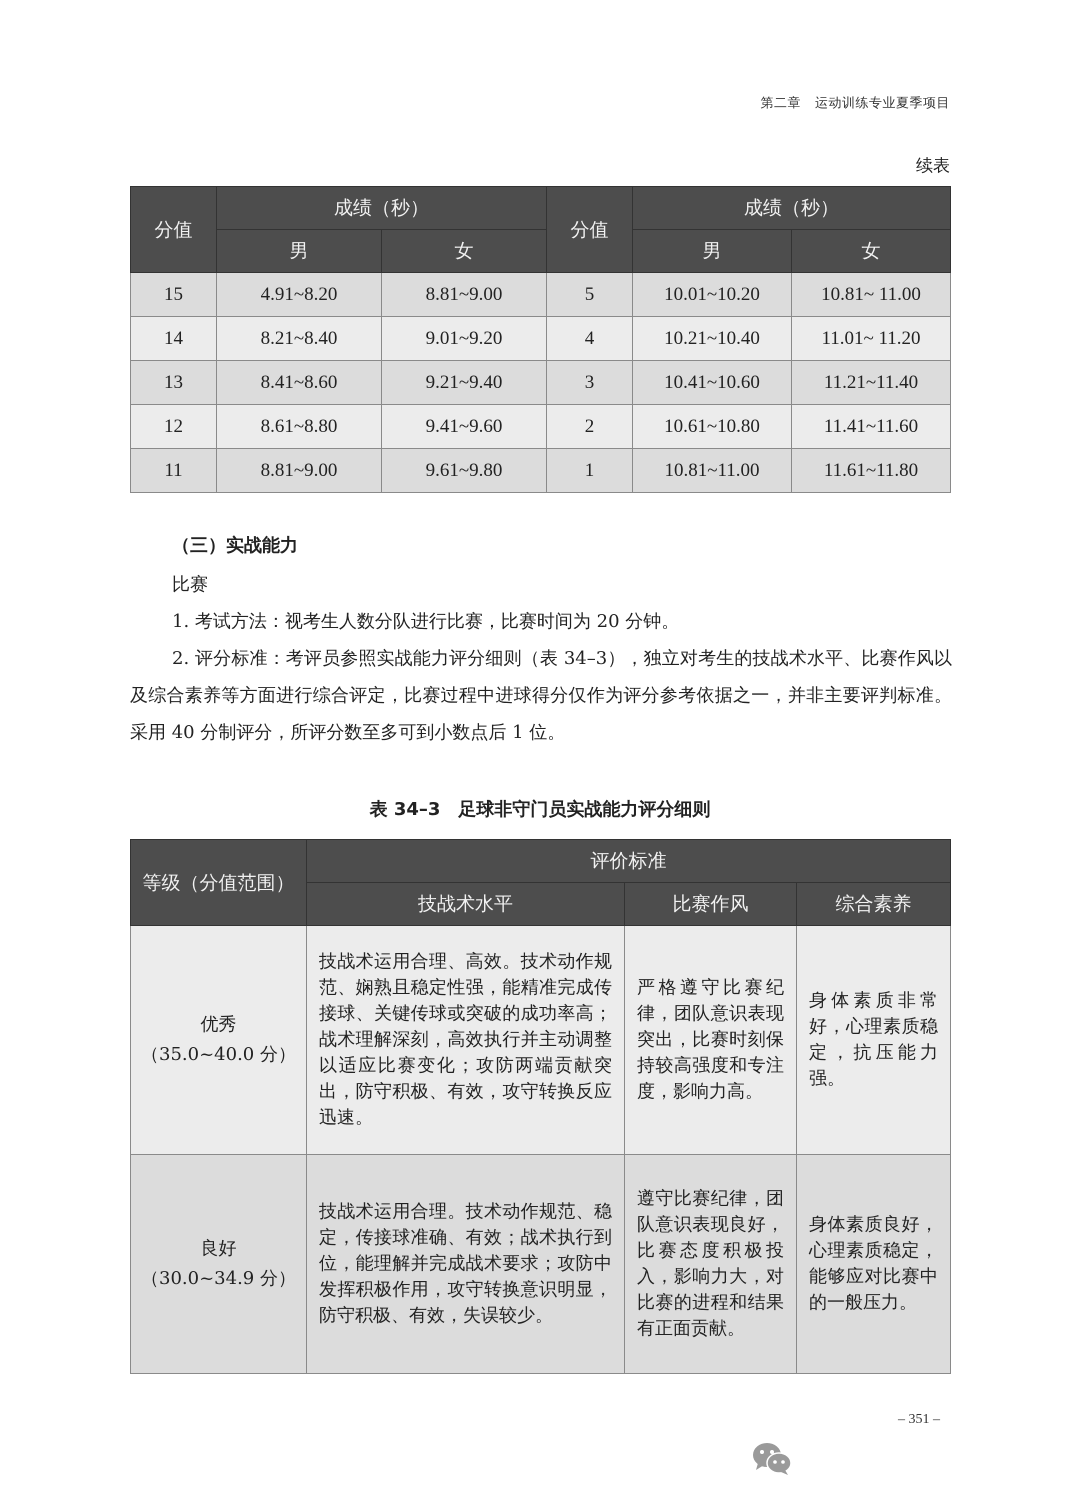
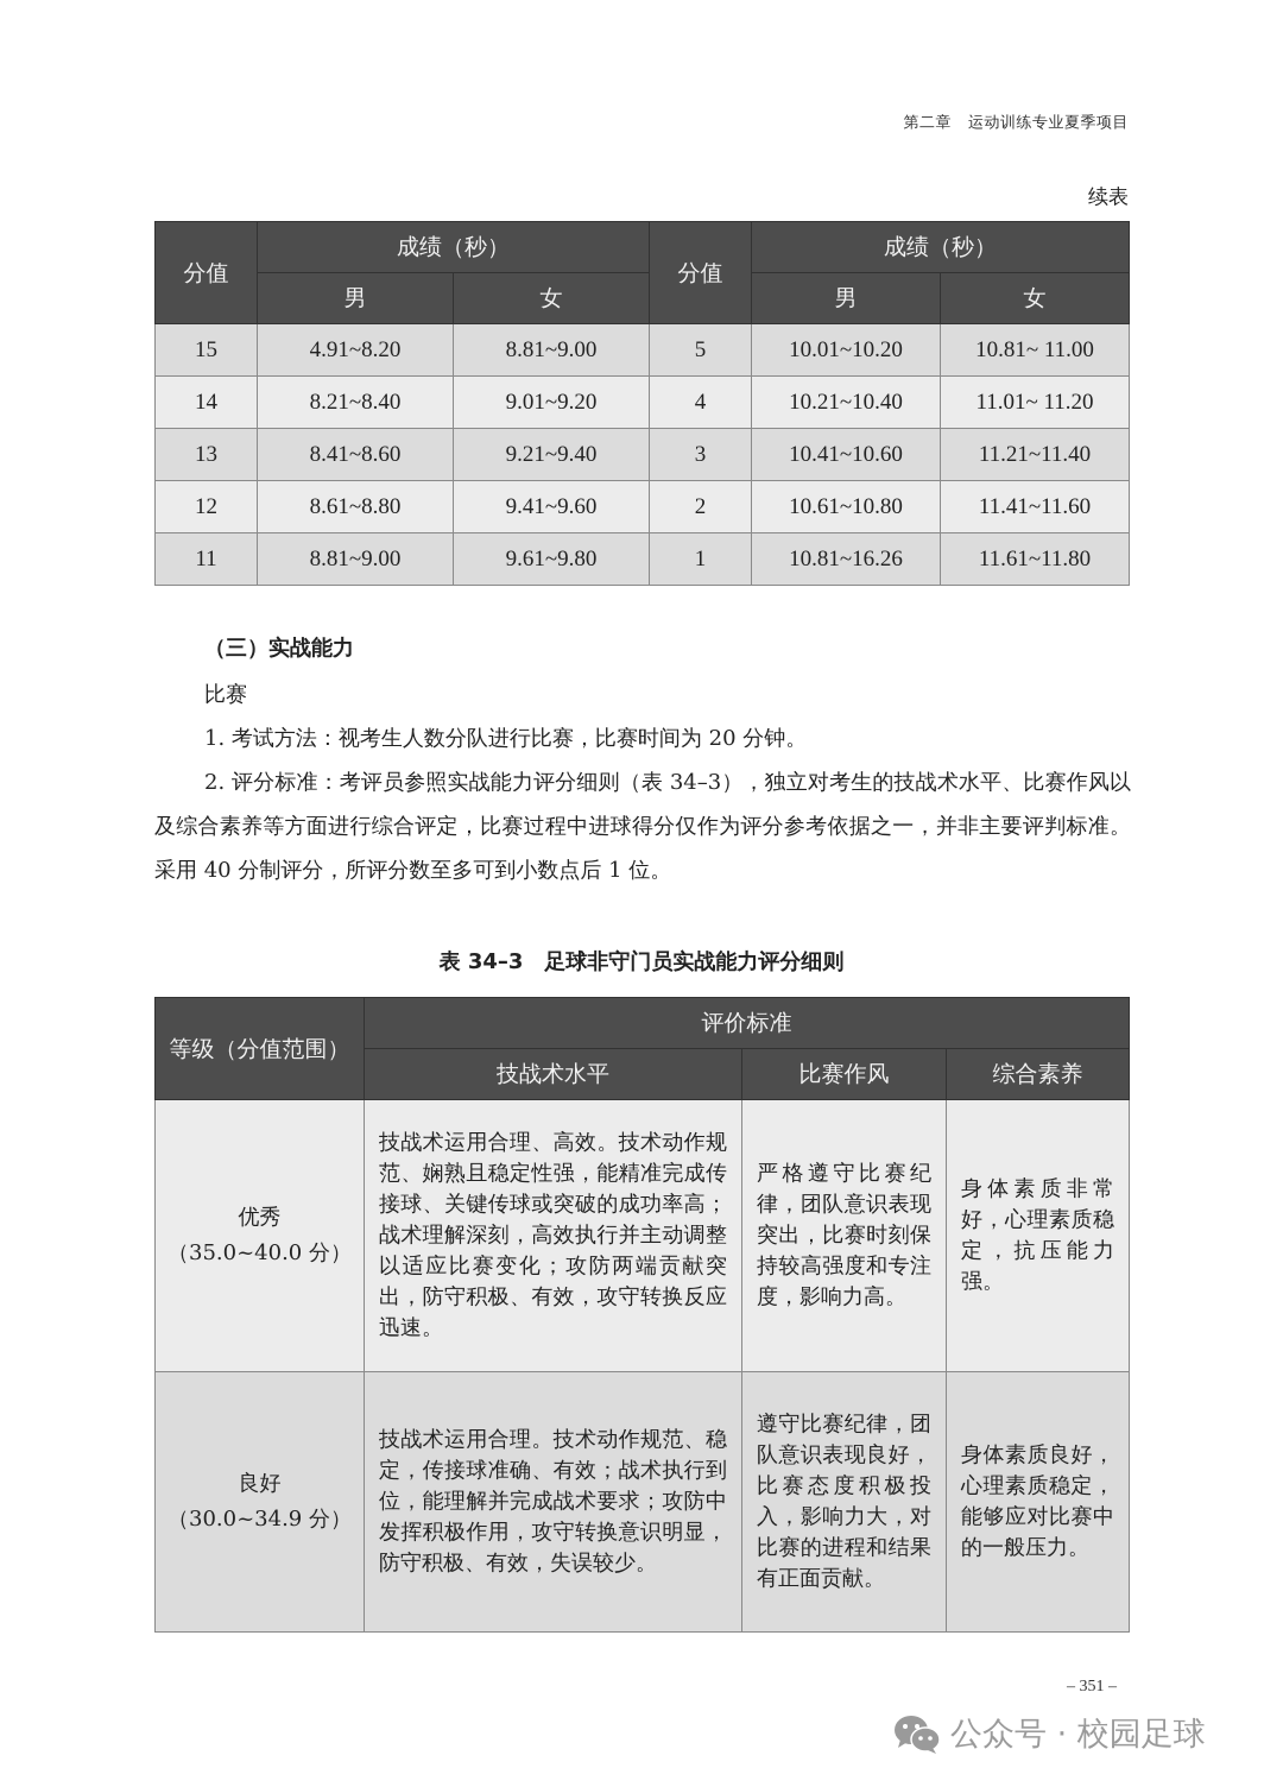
  第二章 运动训练专业夏季项目
  续表
  分值	成绩（秒）	分值	成绩（秒）
  男	女	男	女
  15	4.91~8.20	8.81~9.00	5	10.01~10.20	10.81~ 11.00
  14	8.21~8.40	9.01~9.20	4	10.21~10.40	11.01~ 11.20
  13	8.41~8.60	9.21~9.40	3	10.41~10.60	11.21~11.40
  12	8.61~8.80	9.41~9.60	2	10.61~10.80	11.41~11.60
- 11	8.81~9.00	9.61~9.80	1	10.81~11.00	11.61~11.80
+ 11	8.81~9.00	9.61~9.80	1	10.81~16.26	11.61~11.80
  （三）实战能力
  比赛
  1. 考试方法：视考生人数分队进行比赛，比赛时间为 20 分钟。
  2. 评分标准：考评员参照实战能力评分细则（表 34–3），独立对考生的技战术水平、比赛作风以及综合素养等方面进行综合评定，比赛过程中进球得分仅作为评分参考依据之一，并非主要评判标准。采用 40 分制评分，所评分数至多可到小数点后 1 位。
  表 34–3 足球非守门员实战能力评分细则
  等级（分值范围）	评价标准
  技战术水平	比赛作风	综合素养
  优秀 （35.0~40.0 分）	技战术运用合理、高效。技术动作规范、娴熟且稳定性强，能精准完成传接球、关键传球或突破的成功率高；战术理解深刻，高效执行并主动调整以适应比赛变化；攻防两端贡献突出，防守积极、有效，攻守转换反应迅速。	严格遵守比赛纪律，团队意识表现突出，比赛时刻保持较高强度和专注度，影响力高。	身体素质非常好，心理素质稳定，抗压能力强。
  良好 （30.0~34.9 分）	技战术运用合理。技术动作规范、稳定，传接球准确、有效；战术执行到位，能理解并完成战术要求；攻防中发挥积极作用，攻守转换意识明显，防守积极、有效，失误较少。	遵守比赛纪律，团队意识表现良好，比赛态度积极投入，影响力大，对比赛的进程和结果有正面贡献。	身体素质良好，心理素质稳定，能够应对比赛中的一般压力。
  – 351 –
+ 公众号 · 校园足球
